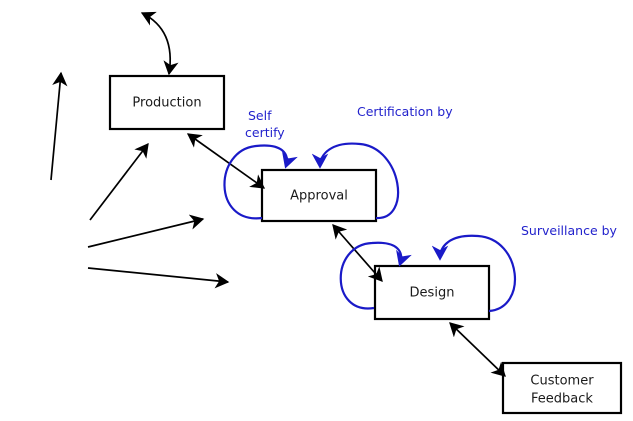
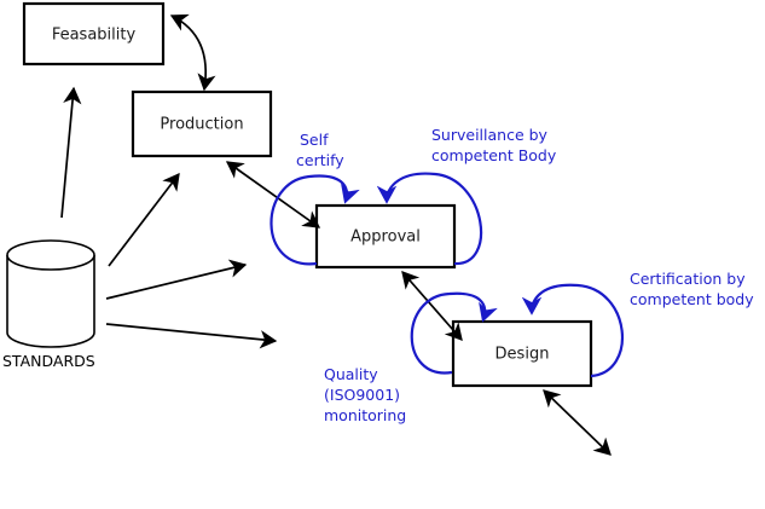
+ STANDARDS
+ Feasability
  Production
  Approval
  Design
- Customer
- Feedback
  Self
  certify
- Certification by
+ Surveillance by
+ competent Body
- Surveillance by
+ Certification by
+ competent body
+ Quality
+ (ISO9001)
+ monitoring
